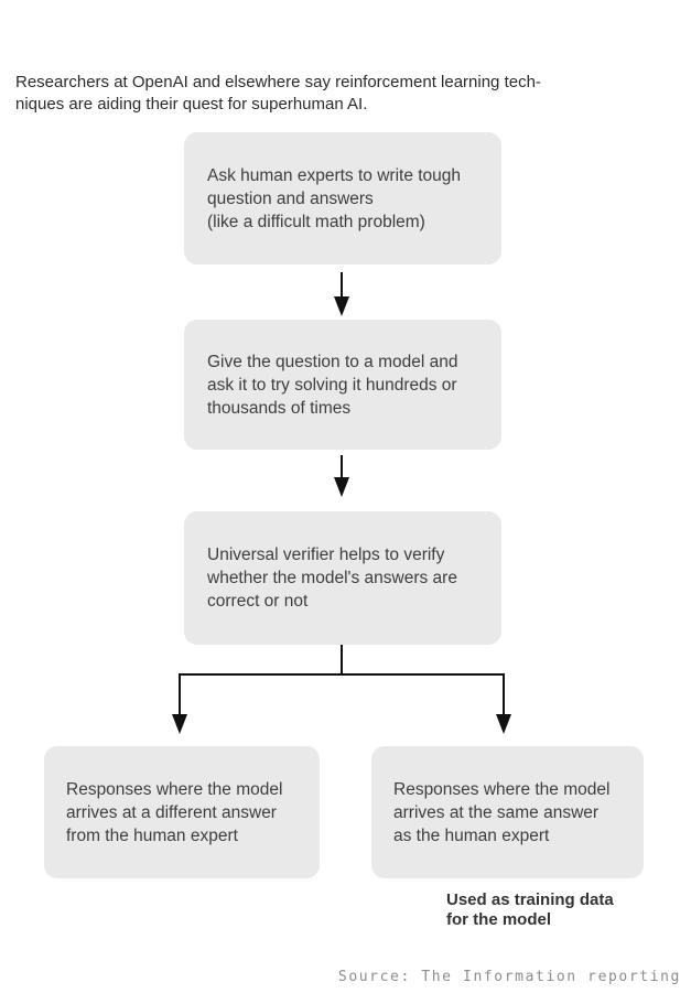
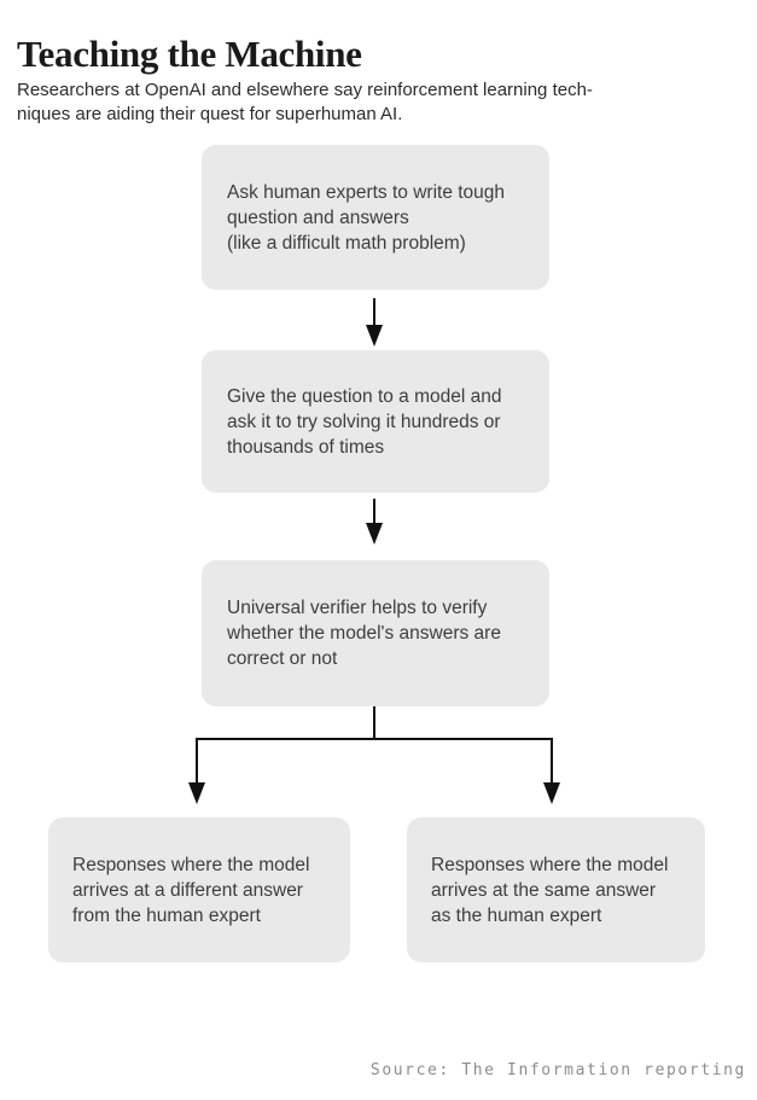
+ Teaching the Machine
  Researchers at OpenAI and elsewhere say reinforcement learning tech-
  niques are aiding their quest for superhuman AI.
  Ask human experts to write tough
  question and answers
  (like a difficult math problem)
  Give the question to a model and
  ask it to try solving it hundreds or
  thousands of times
  Universal verifier helps to verify
  whether the model's answers are
  correct or not
  Responses where the model
  arrives at a different answer
  from the human expert
  Responses where the model
  arrives at the same answer
  as the human expert
- Used as training data
- for the model
  Source: The Information reporting
